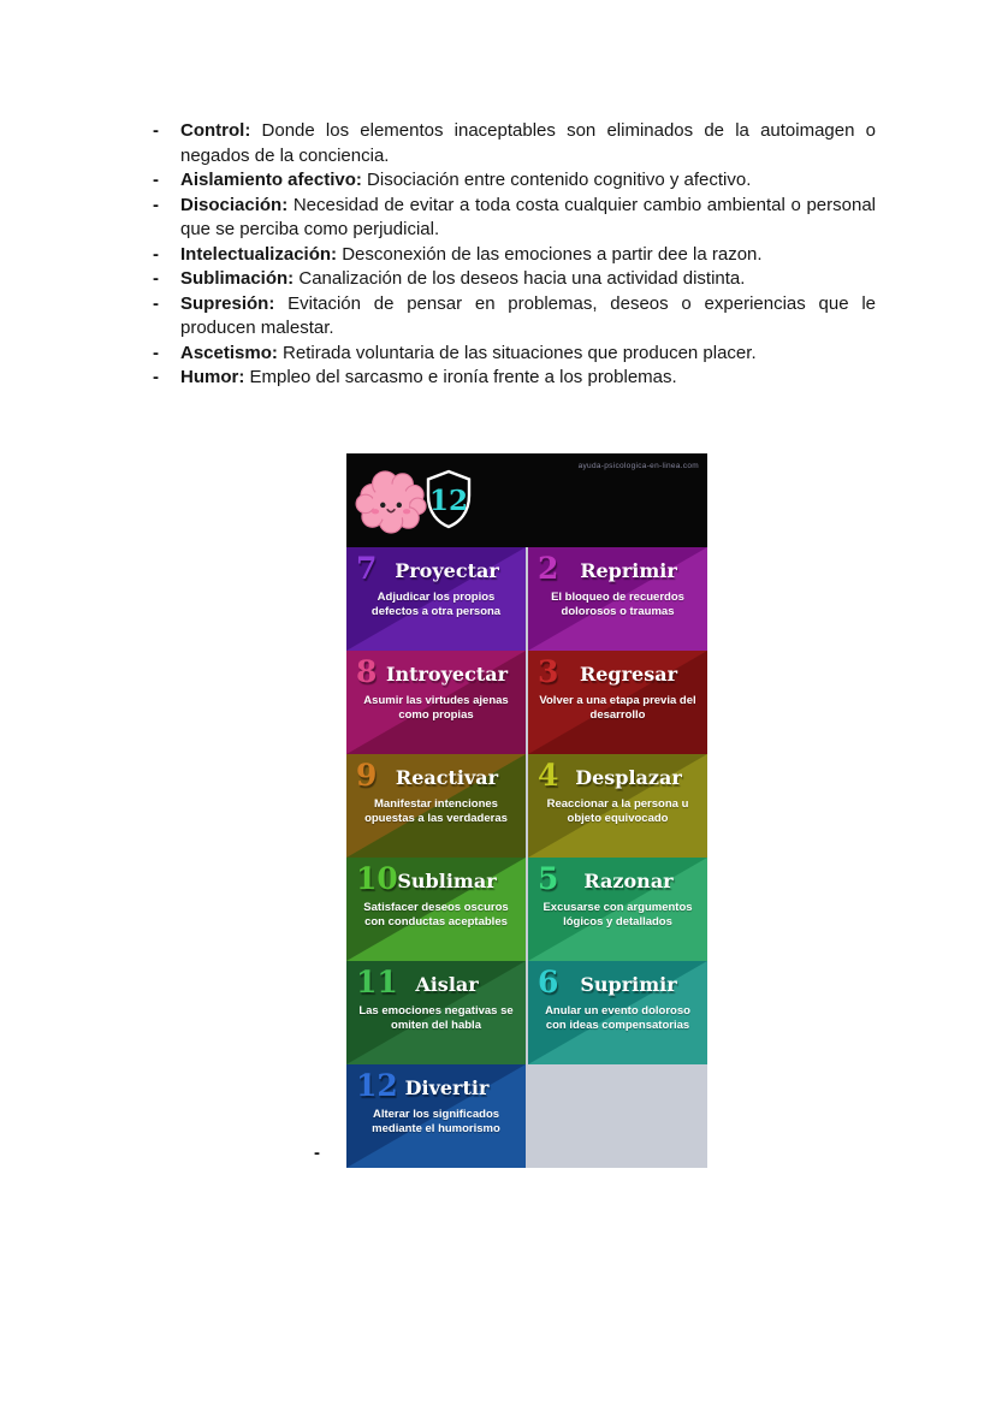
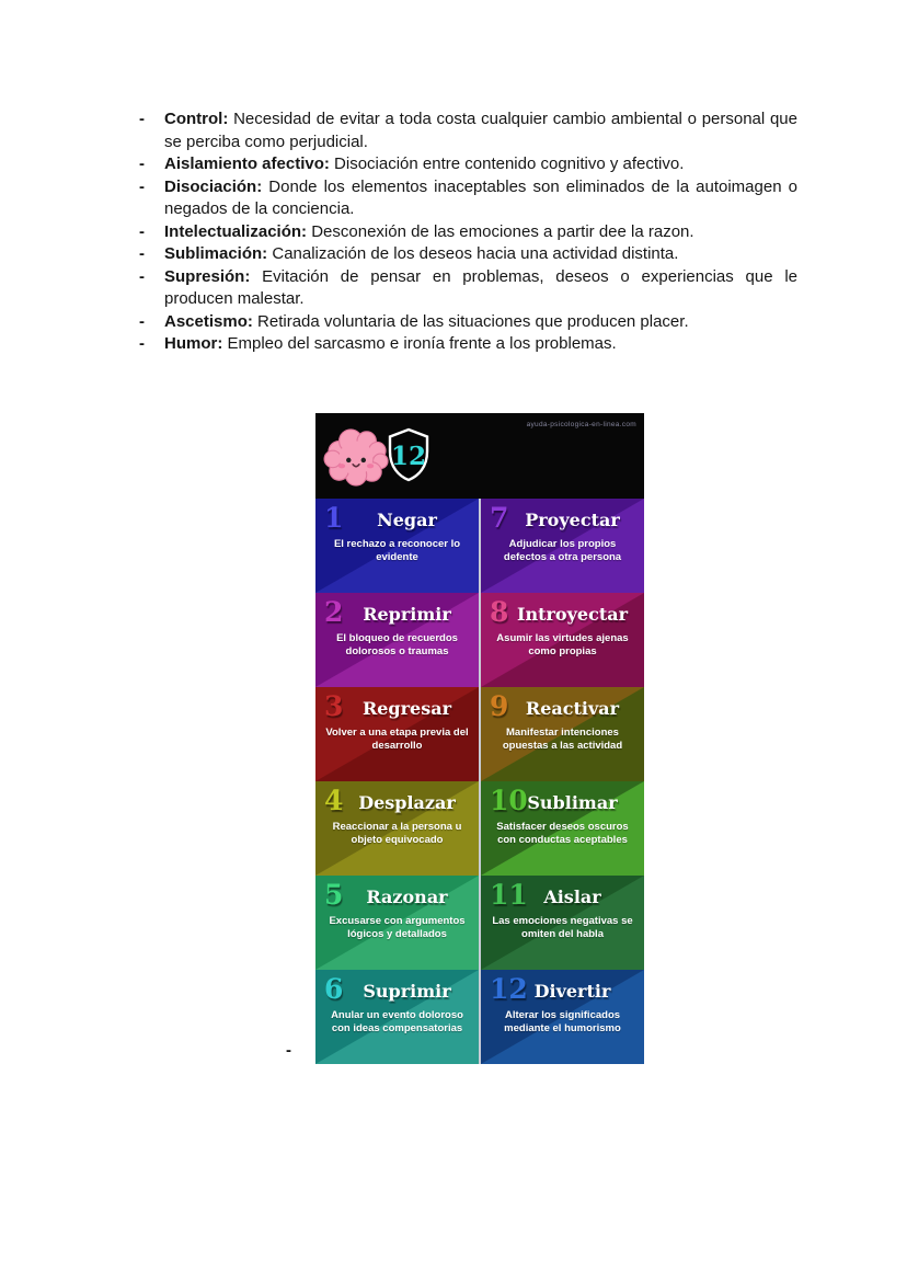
  -
- Control: Donde los elementos inaceptables son eliminados de la autoimagen o negados de la conciencia.
+ Control: Necesidad de evitar a toda costa cualquier cambio ambiental o personal que se perciba como perjudicial.
  -
  Aislamiento afectivo: Disociación entre contenido cognitivo y afectivo.
  -
- Disociación: Necesidad de evitar a toda costa cualquier cambio ambiental o personal que se perciba como perjudicial.
+ Disociación: Donde los elementos inaceptables son eliminados de la autoimagen o negados de la conciencia.
  -
  Intelectualización: Desconexión de las emociones a partir dee la razon.
  -
  Sublimación: Canalización de los deseos hacia una actividad distinta.
  -
  Supresión: Evitación de pensar en problemas, deseos o experiencias que le producen malestar.
  -
  Ascetismo: Retirada voluntaria de las situaciones que producen placer.
  -
  Humor: Empleo del sarcasmo e ironía frente a los problemas.
  12
+ 1
+ Negar
+ El rechazo a reconocer lo evidente
  7
  Proyectar
  Adjudicar los propios defectos a otra persona
  2
  Reprimir
  El bloqueo de recuerdos dolorosos o traumas
  8
  Introyectar
  Asumir las virtudes ajenas como propias
  3
  Regresar
  Volver a una etapa previa del desarrollo
  9
  Reactivar
- Manifestar intenciones opuestas a las verdaderas
+ Manifestar intenciones opuestas a las actividad
  4
  Desplazar
  Reaccionar a la persona u objeto equivocado
  10
  Sublimar
  Satisfacer deseos oscuros con conductas aceptables
  5
  Razonar
  Excusarse con argumentos lógicos y detallados
  11
  Aislar
  Las emociones negativas se omiten del habla
  6
  Suprimir
  Anular un evento doloroso con ideas compensatorias
  12
  Divertir
  Alterar los significados mediante el humorismo
  -
